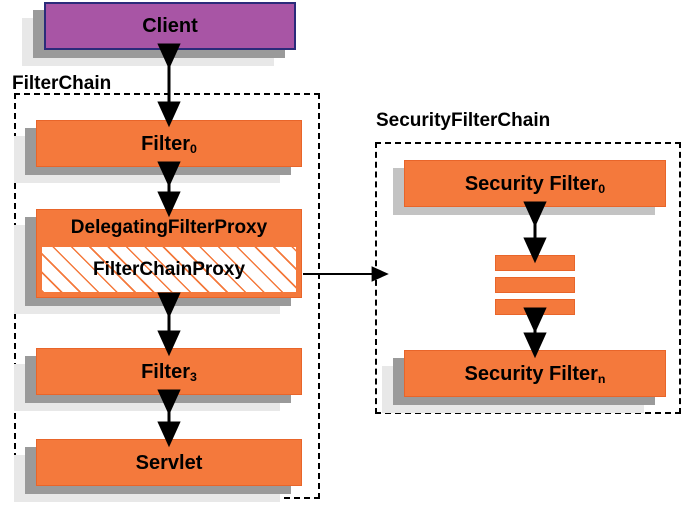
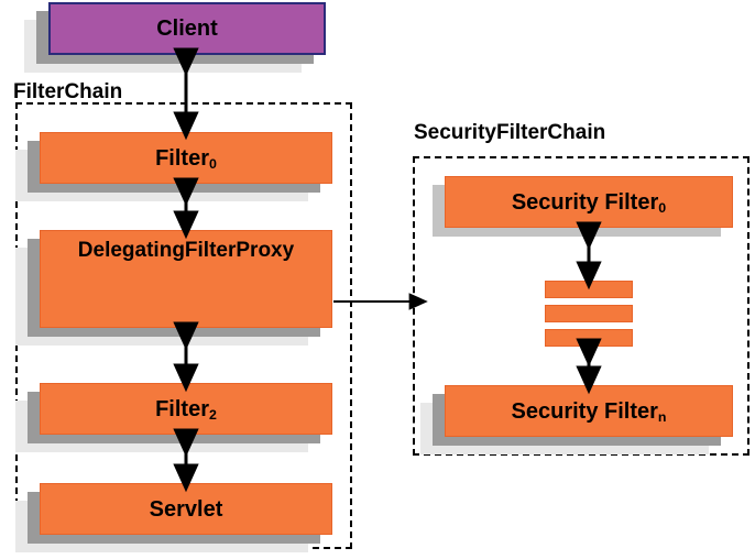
  Client
  FilterChain
  Filter0
  DelegatingFilterProxy
- FilterChainProxy
- Filter3
+ Filter2
  Servlet
  SecurityFilterChain
  Security Filter0
  Security Filtern
